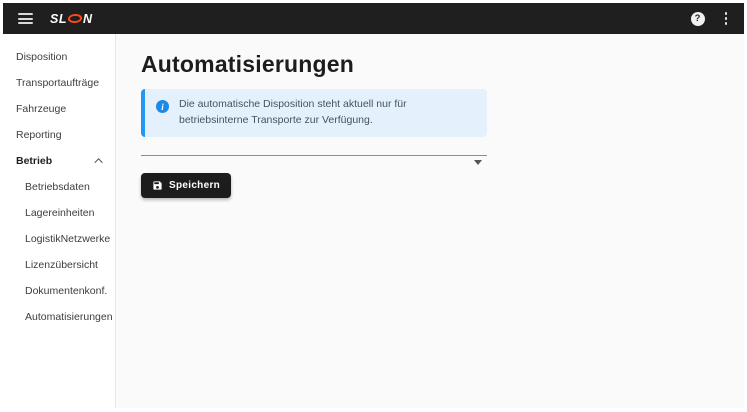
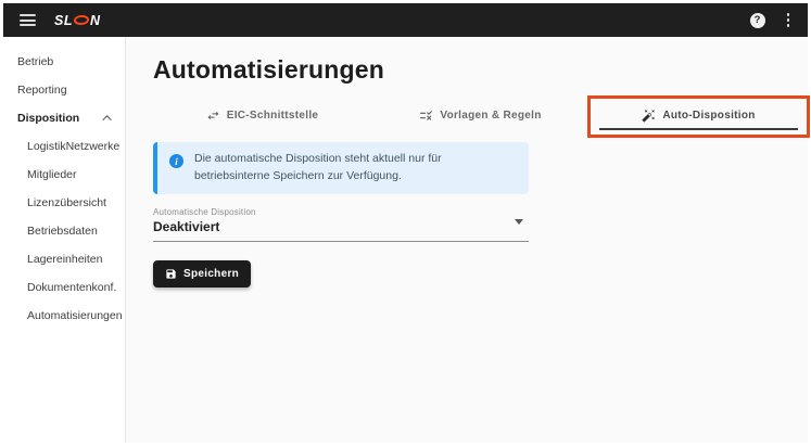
  SL
  N
  ?
- Disposition
+ Betrieb
- Transportaufträge
- Fahrzeuge
  Reporting
- Betrieb
+ Disposition
- Betriebsdaten
+ LogistikNetzwerke
+ Mitglieder
- Lagereinheiten
+ Lizenzübersicht
- LogistikNetzwerke
+ Betriebsdaten
- Lizenzübersicht
+ Lagereinheiten
  Dokumentenkonf.
  Automatisierungen
  Automatisierungen
+ EIC-Schnittstelle
+ Vorlagen & Regeln
+ Auto-Disposition
  i
- Die automatische Disposition steht aktuell nur für betriebsinterne Transporte zur Verfügung.
+ Die automatische Disposition steht aktuell nur für betriebsinterne Speichern zur Verfügung.
+ Automatische Disposition
+ Deaktiviert
  Speichern
